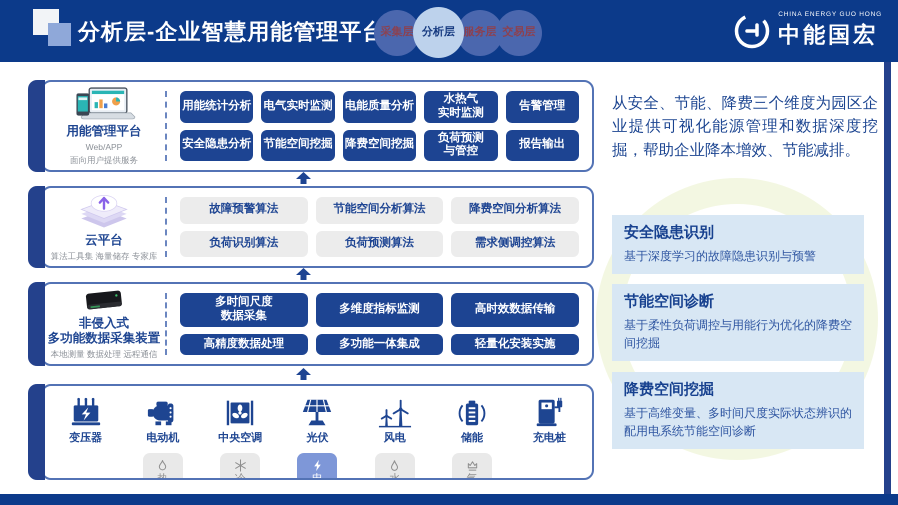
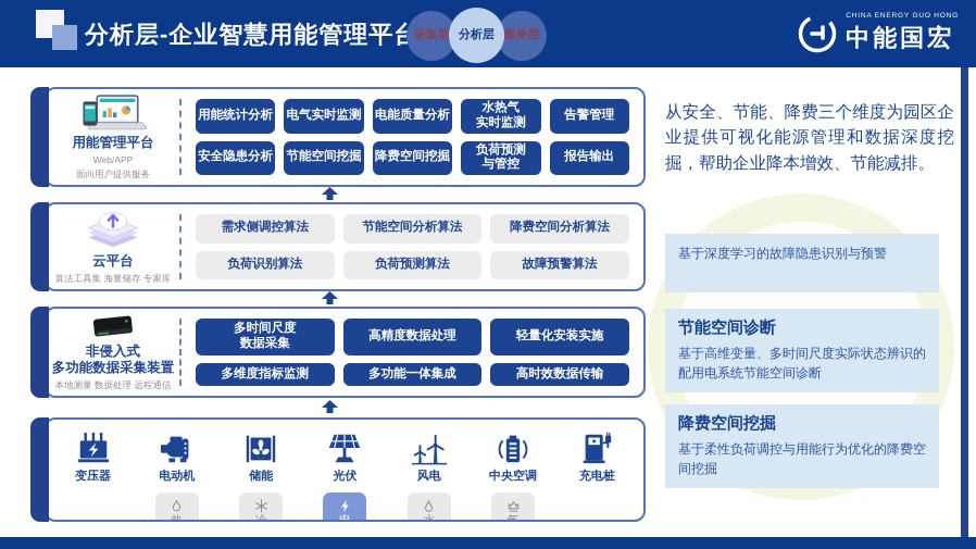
  分析层-企业智慧用能管理平
  采集层
  分析层
  服务层
- 交易层
  中能国宏
  用能管理平台
  Web/APP
  面向用户提供服务
  用能统计分析
  电气实时监测
  电能质量分析
  水热气
  实时监测
  告警管理
  安全隐患分析
  节能空间挖掘
  降费空间挖掘
  负荷预测
  与管控
  报告输出
  云平台
  算法工具集 海量储存 专家库
- 故障预警算法
+ 需求侧调控算法
  节能空间分析算法
  降费空间分析算法
  负荷识别算法
  负荷预测算法
- 需求侧调控算法
+ 故障预警算法
  非侵入式
  多功能数据采集装置
  本地测量 数据处理 远程通信
  多时间尺度
  数据采集
- 多维度指标监测
+ 高精度数据处理
- 高时效数据传输
+ 轻量化安装实施
- 高精度数据处理
+ 多维度指标监测
  多功能一体集成
- 轻量化安装实施
+ 高时效数据传输
  变压器
  电动机
- 中央空调
+ 储能
  光伏
  风电
- 储能
+ 中央空调
  充电桩
  从安全、节能、降费三个维度为园区企业提供可视化能源管理和数据深度挖掘，帮助企业降本增效、节能减排。
- 安全隐患识别
  基于深度学习的故障隐患识别与预警
  节能空间诊断
- 基于柔性负荷调控与用能行为优化的降费空间挖掘
+ 基于高维变量、多时间尺度实际状态辨识的配用电系统节能空间诊断
  降费空间挖掘
- 基于高维变量、多时间尺度实际状态辨识的配用电系统节能空间诊断
+ 基于柔性负荷调控与用能行为优化的降费空间挖掘
